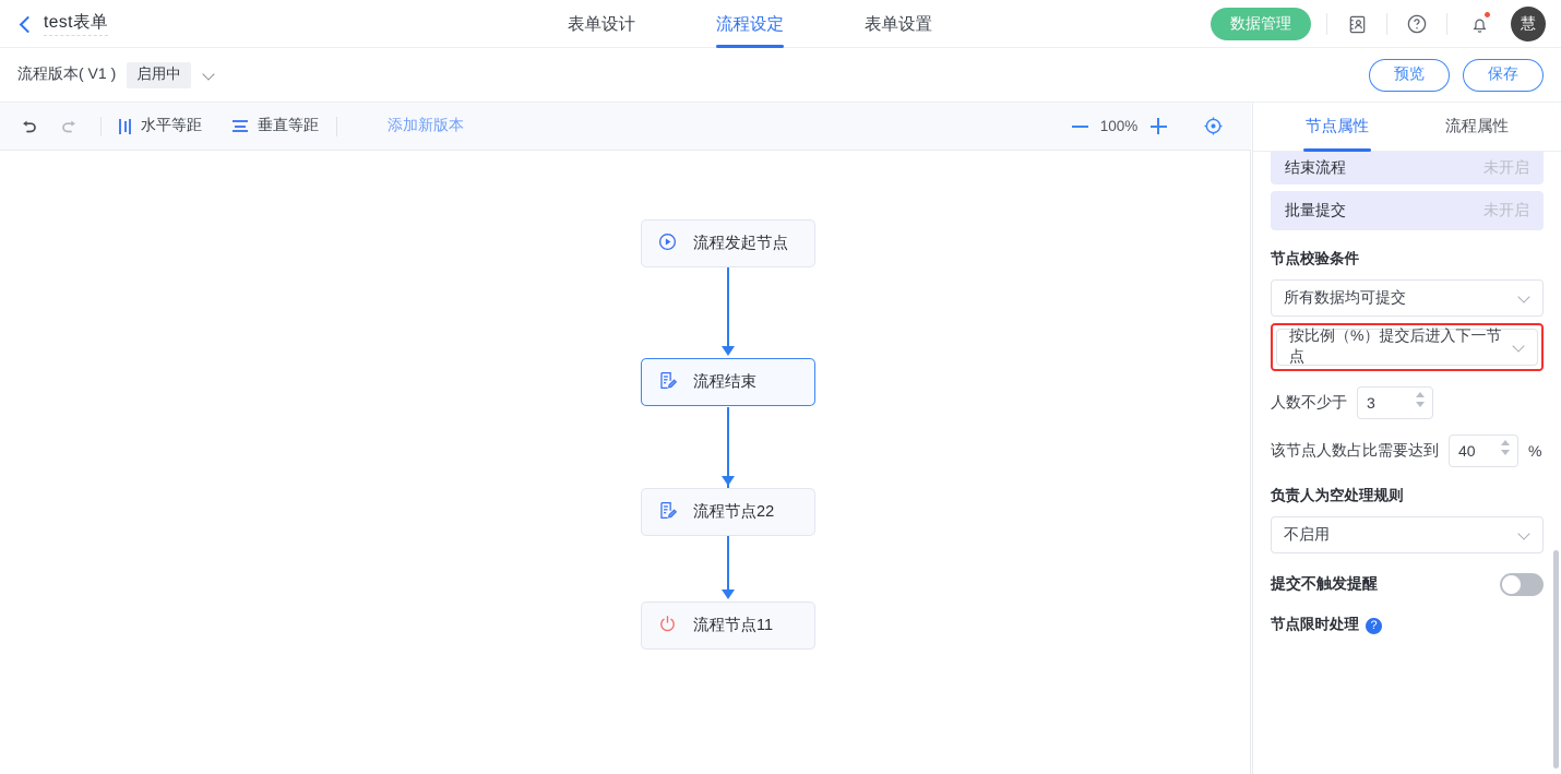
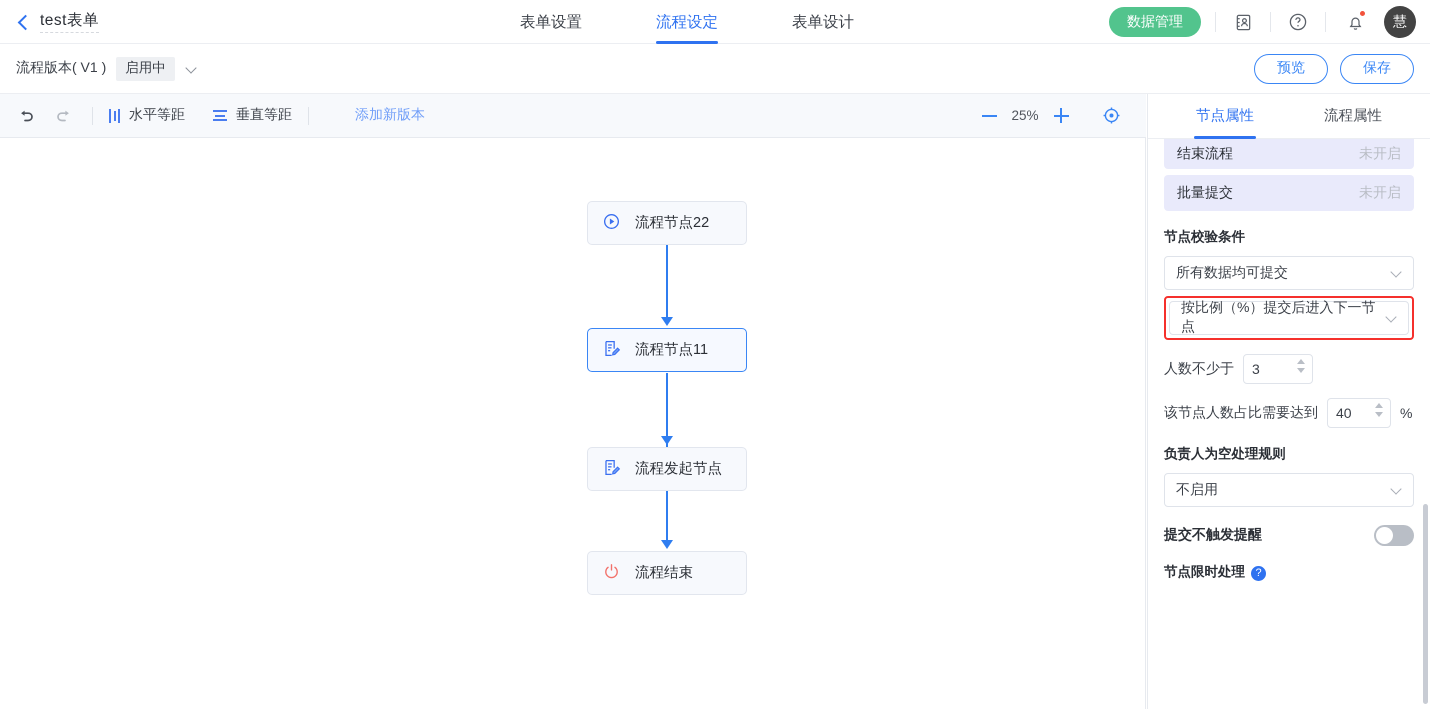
  test表单
- 表单设计
+ 表单设置
  流程设定
- 表单设置
+ 表单设计
  数据管理
  慧
  流程版本( V1 )
  启用中
  预览
  保存
  水平等距
  垂直等距
  添加新版本
- 100%
+ 25%
- 流程发起节点
+ 流程节点22
- 流程结束
+ 流程节点11
- 流程节点22
+ 流程发起节点
- 流程节点11
+ 流程结束
  节点属性
  流程属性
  结束流程
  未开启
  批量提交
  未开启
  节点校验条件
  所有数据均可提交
  按比例（%）提交后进入下一节点
  人数不少于
  3
  该节点人数占比需要达到
  40
  %
  负责人为空处理规则
  不启用
  提交不触发提醒
  节点限时处理
  ?
